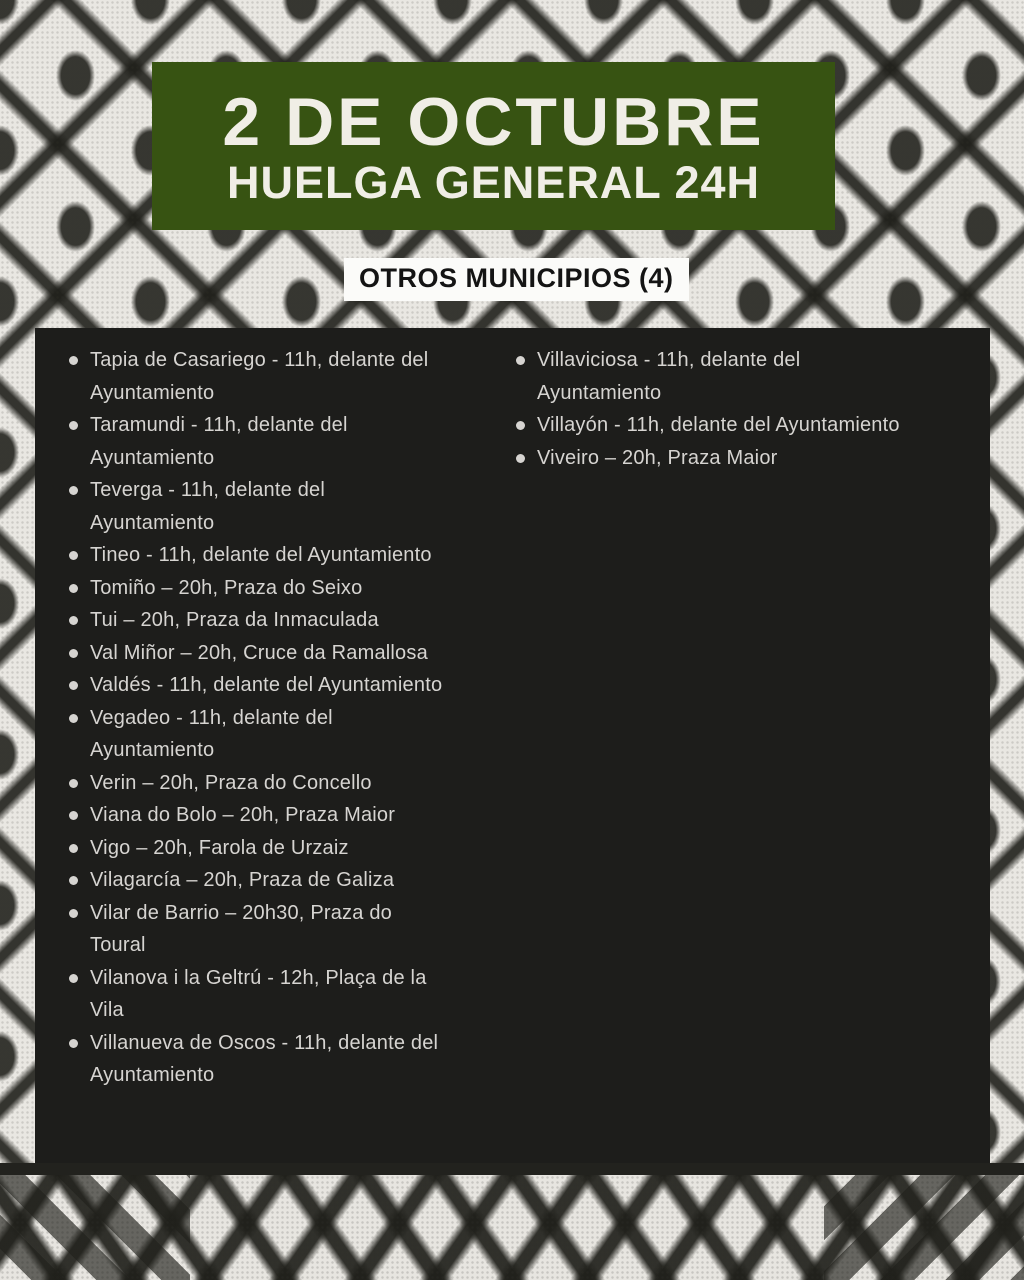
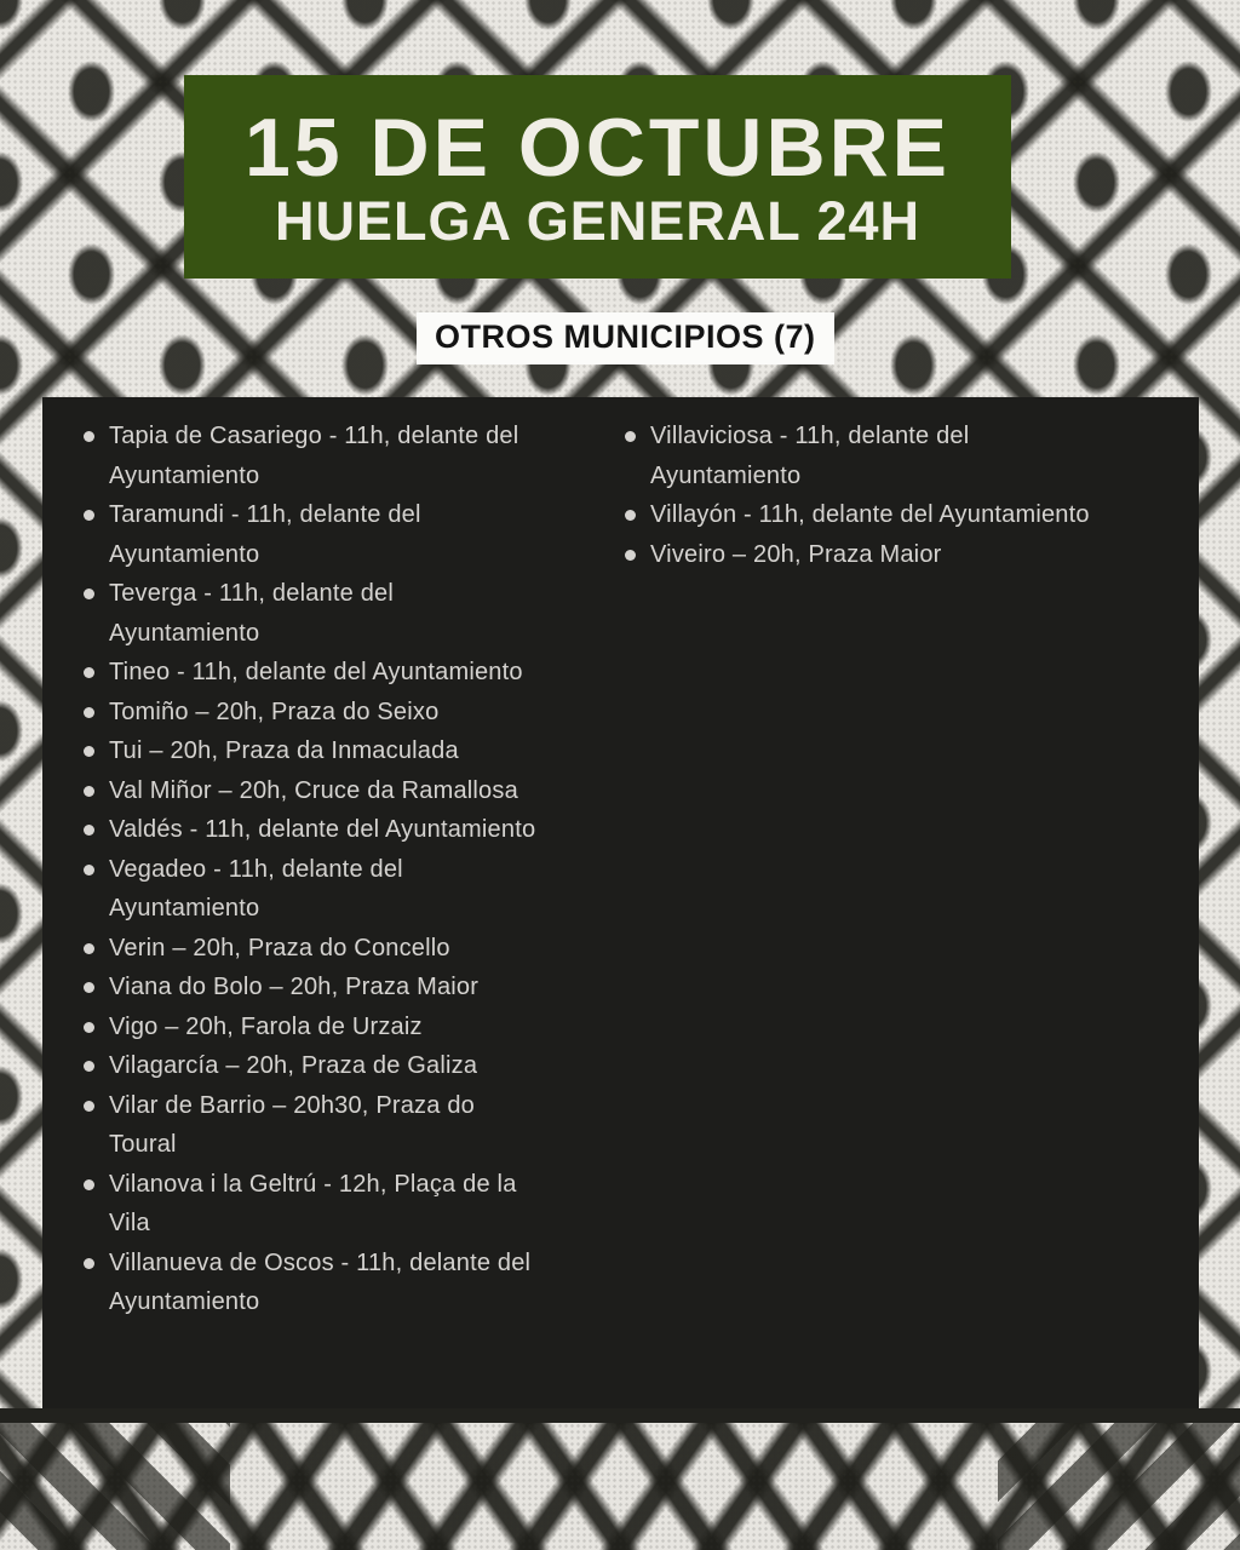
- 2 DE OCTUBRE
+ 15 DE OCTUBRE
  HUELGA GENERAL 24H
- OTROS MUNICIPIOS (4)
+ OTROS MUNICIPIOS (7)
  Tapia de Casariego - 11h, delante del
  Ayuntamiento
  Taramundi - 11h, delante del
  Ayuntamiento
  Teverga - 11h, delante del
  Ayuntamiento
  Tineo - 11h, delante del Ayuntamiento
  Tomiño – 20h, Praza do Seixo
  Tui – 20h, Praza da Inmaculada
  Val Miñor – 20h, Cruce da Ramallosa
  Valdés - 11h, delante del Ayuntamiento
  Vegadeo - 11h, delante del
  Ayuntamiento
  Verin – 20h, Praza do Concello
  Viana do Bolo – 20h, Praza Maior
  Vigo – 20h, Farola de Urzaiz
  Vilagarcía – 20h, Praza de Galiza
  Vilar de Barrio – 20h30, Praza do
  Toural
  Vilanova i la Geltrú - 12h, Plaça de la
  Vila
  Villanueva de Oscos - 11h, delante del
  Ayuntamiento
  Villaviciosa - 11h, delante del
  Ayuntamiento
  Villayón - 11h, delante del Ayuntamiento
  Viveiro – 20h, Praza Maior
